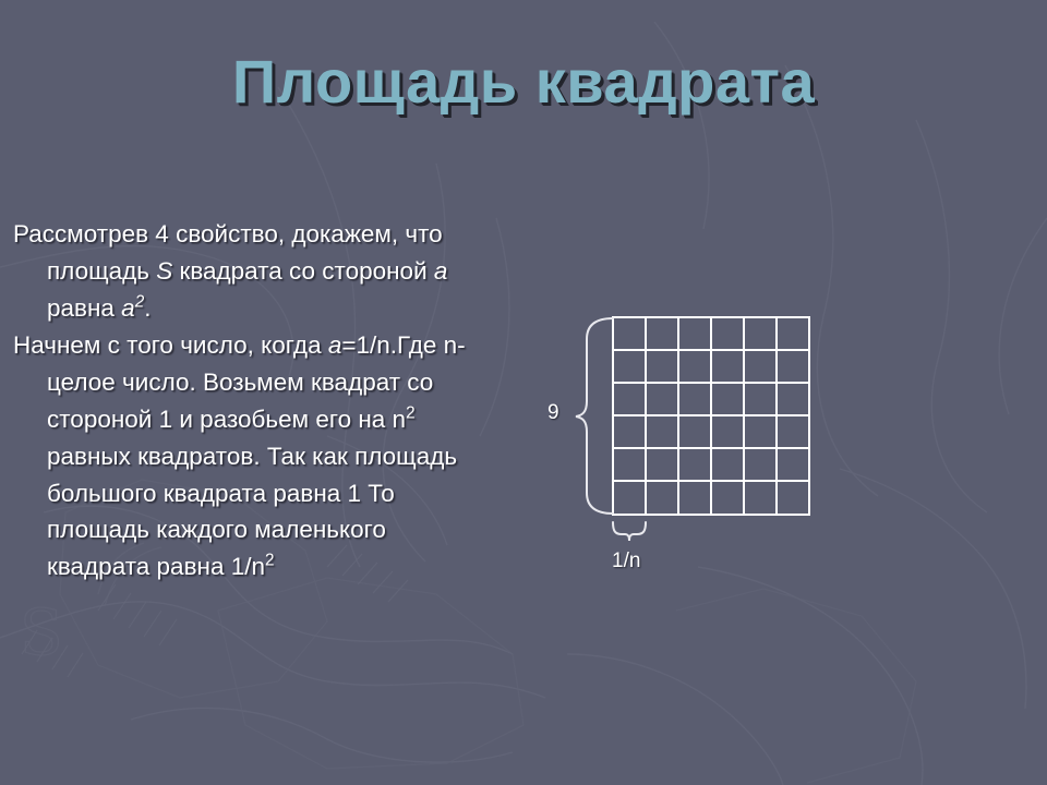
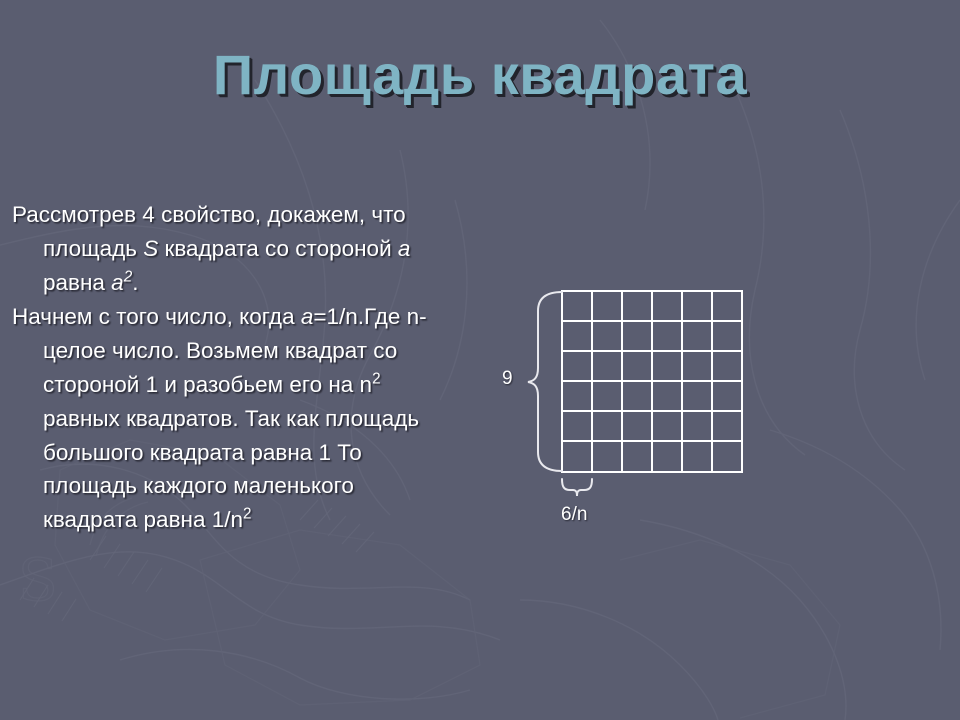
  Площадь квадрата
  Рассмотрев 4 свойство, докажем, что площадь S квадрата со стороной a равна a2.
  Начнем с того число, когда a=1/n.Где n-целое число. Возьмем квадрат со стороной 1 и разобьем его на n2 равных квадратов. Так как площадь большого квадрата равна 1 То площадь каждого маленького квадрата равна 1/n2
  9
- 1/n
+ 6/n
